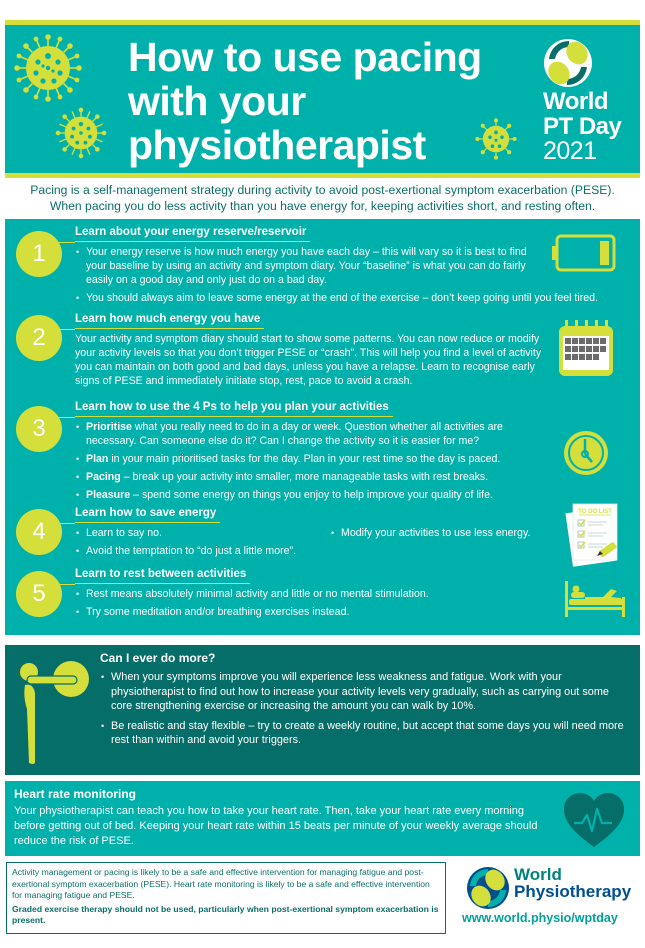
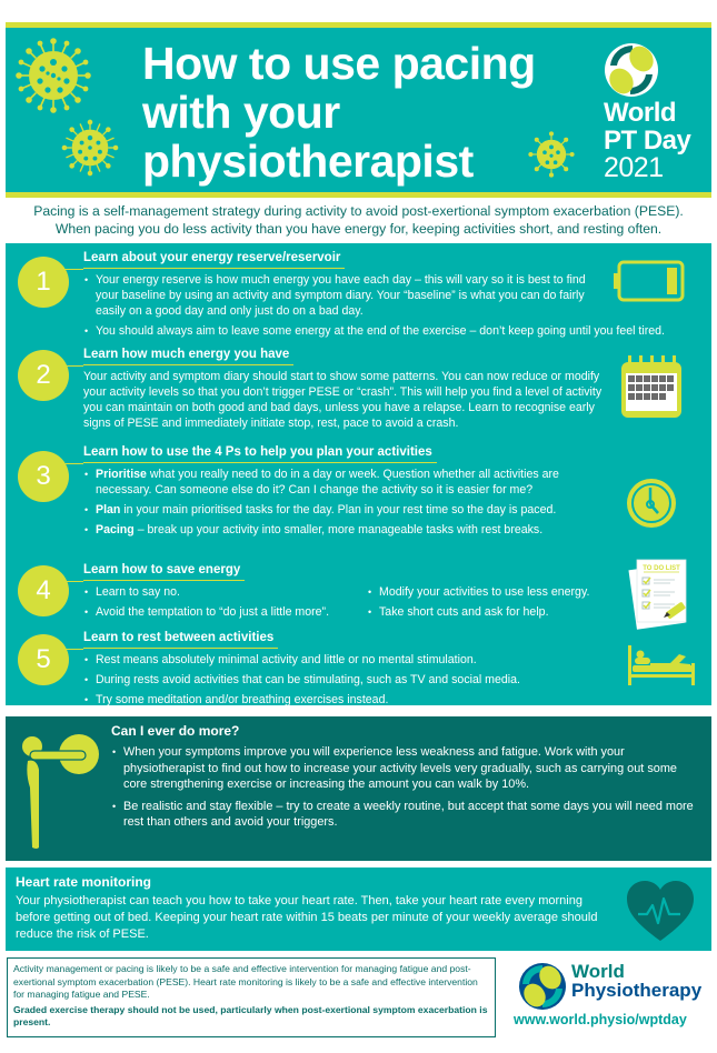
  How to use pacing
  with your
  physiotherapist
  World
  PT Day
  2021
  Pacing is a self-management strategy during activity to avoid post-exertional symptom exacerbation (PESE).
  When pacing you do less activity than you have energy for, keeping activities short, and resting often.
  1
  Learn about your energy reserve/reservoir
  Your energy reserve is how much energy you have each day – this will vary so it is best to find your baseline by using an activity and symptom diary. Your “baseline” is what you can do fairly easily on a good day and only just do on a bad day.
  You should always aim to leave some energy at the end of the exercise – don’t keep going until you feel tired.
  2
  Learn how much energy you have
  Your activity and symptom diary should start to show some patterns. You can now reduce or modify your activity levels so that you don’t trigger PESE or “crash”. This will help you find a level of activity you can maintain on both good and bad days, unless you have a relapse. Learn to recognise early signs of PESE and immediately initiate stop, rest, pace to avoid a crash.
  3
  Learn how to use the 4 Ps to help you plan your activities
  Prioritise what you really need to do in a day or week. Question whether all activities are necessary. Can someone else do it? Can I change the activity so it is easier for me?
  Plan in your main prioritised tasks for the day. Plan in your rest time so the day is paced.
  Pacing – break up your activity into smaller, more manageable tasks with rest breaks.
- Pleasure – spend some energy on things you enjoy to help improve your quality of life.
  4
  Learn how to save energy
  Learn to say no.
  Avoid the temptation to “do just a little more”.
  Modify your activities to use less energy.
+ Take short cuts and ask for help.
  5
  Learn to rest between activities
  Rest means absolutely minimal activity and little or no mental stimulation.
+ During rests avoid activities that can be stimulating, such as TV and social media.
  Try some meditation and/or breathing exercises instead.
  Can I ever do more?
  When your symptoms improve you will experience less weakness and fatigue. Work with your physiotherapist to find out how to increase your activity levels very gradually, such as carrying out some core strengthening exercise or increasing the amount you can walk by 10%.
- Be realistic and stay flexible – try to create a weekly routine, but accept that some days you will need more rest than within and avoid your triggers.
+ Be realistic and stay flexible – try to create a weekly routine, but accept that some days you will need more rest than others and avoid your triggers.
  Heart rate monitoring
  Your physiotherapist can teach you how to take your heart rate. Then, take your heart rate every morning before getting out of bed. Keeping your heart rate within 15 beats per minute of your weekly average should reduce the risk of PESE.
  Activity management or pacing is likely to be a safe and effective intervention for managing fatigue and post-exertional symptom exacerbation (PESE). Heart rate monitoring is likely to be a safe and effective intervention for managing fatigue and PESE.
  Graded exercise therapy should not be used, particularly when post-exertional symptom exacerbation is present.
  World
  Physiotherapy
  www.world.physio/wptday
